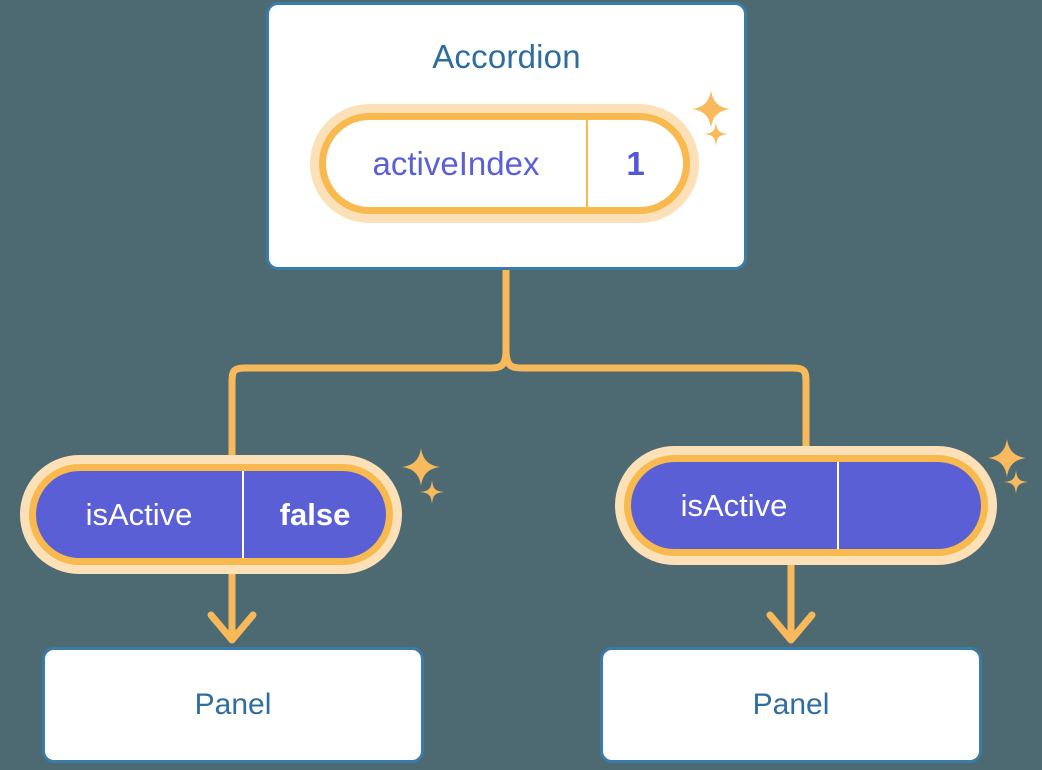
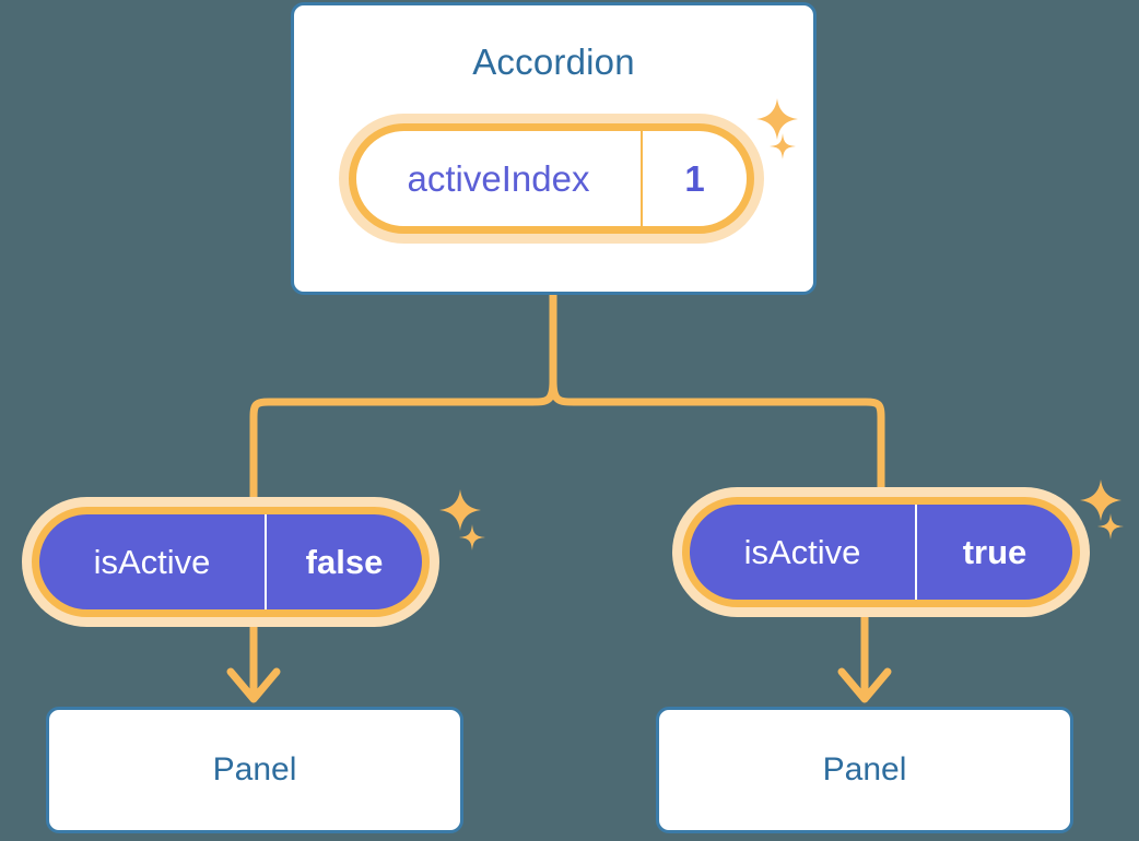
  Accordion
  activeIndex
  1
  isActive
  false
  Panel
  isActive
+ true
  Panel
